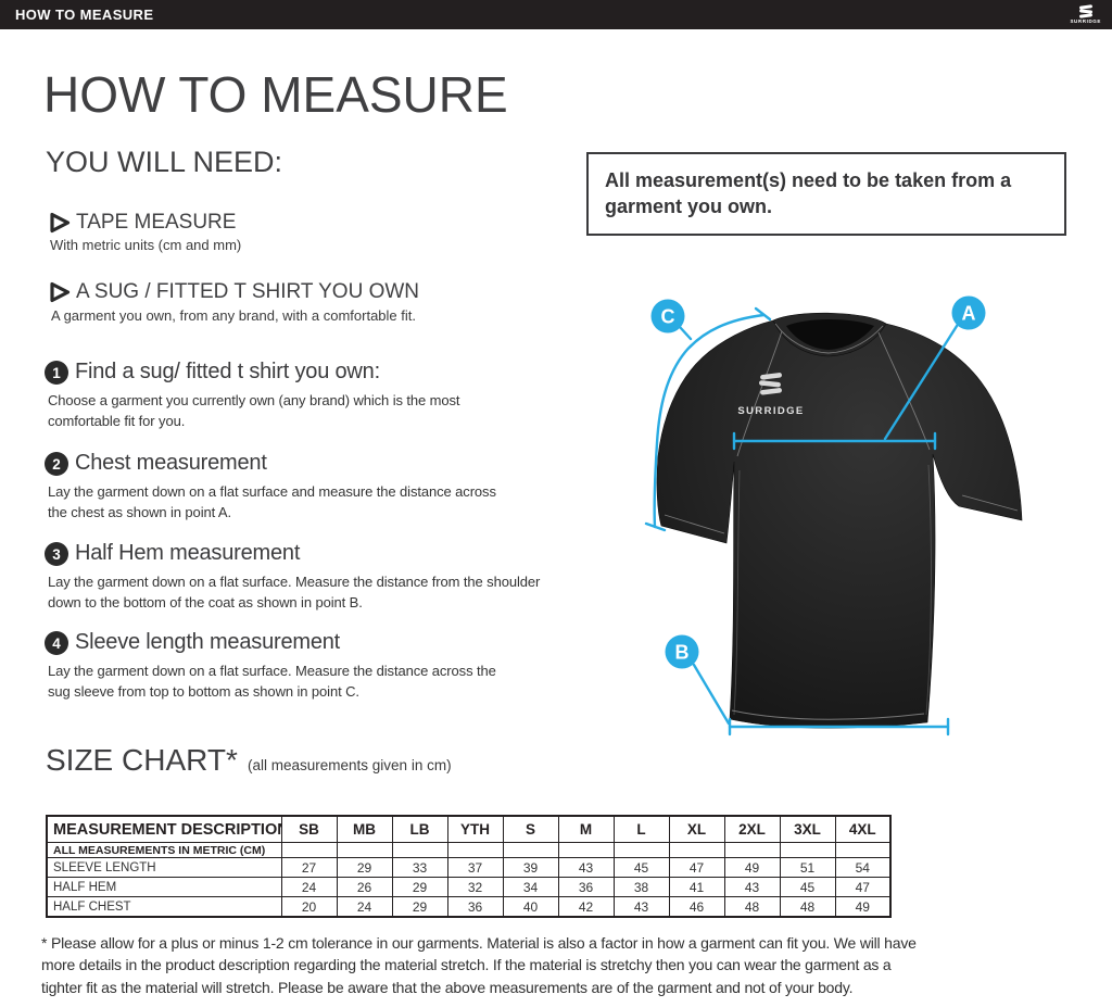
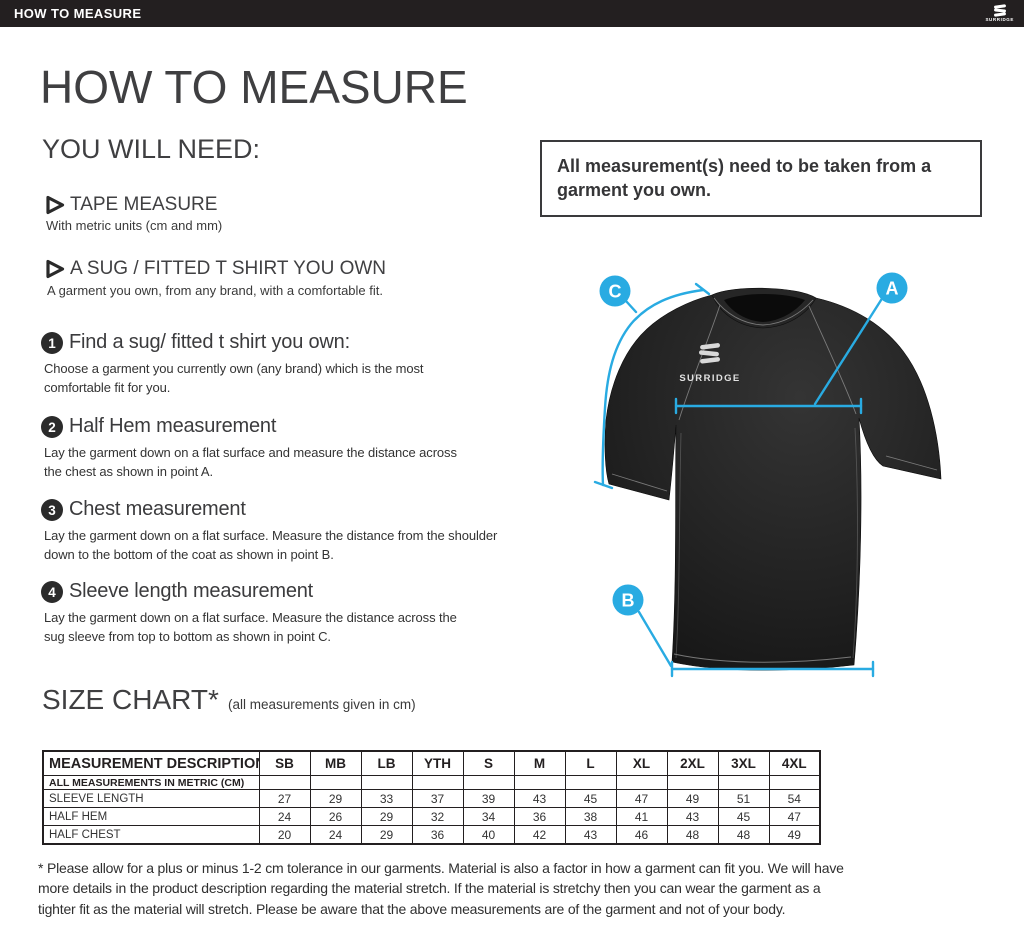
  HOW TO MEASURE
  HOW TO MEASURE
  YOU WILL NEED:
  TAPE MEASURE
  With metric units (cm and mm)
  A SUG / FITTED T SHIRT YOU OWN
  A garment you own, from any brand, with a comfortable fit.
  1
  Find a sug/ fitted t shirt you own:
  Choose a garment you currently own (any brand) which is the most
  comfortable fit for you.
  2
- Chest measurement
+ Half Hem measurement
  Lay the garment down on a flat surface and measure the distance across
  the chest as shown in point A.
  3
- Half Hem measurement
+ Chest measurement
  Lay the garment down on a flat surface. Measure the distance from the shoulder
  down to the bottom of the coat as shown in point B.
  4
  Sleeve length measurement
  Lay the garment down on a flat surface. Measure the distance across the
  sug sleeve from top to bottom as shown in point C.
  All measurement(s) need to be taken from a
  garment you own.
  SURRIDGE
  A
  B
  C
  SIZE CHART*
  (all measurements given in cm)
  MEASUREMENT DESCRIPTIO	SB	MB	LB	YTH	S	M	L	XL	2XL	3XL	4XL
  ALL MEASUREMENTS IN METRIC (CM)
  SLEEVE LENGTH	27	29	33	37	39	43	45	47	49	51	54
  HALF HEM	24	26	29	32	34	36	38	41	43	45	47
  HALF CHEST	20	24	29	36	40	42	43	46	48	48	49
  * Please allow for a plus or minus 1-2 cm tolerance in our garments. Material is also a factor in how a garment can fit you. We will have
  more details in the product description regarding the material stretch. If the material is stretchy then you can wear the garment as a
  tighter fit as the material will stretch. Please be aware that the above measurements are of the garment and not of your body.
